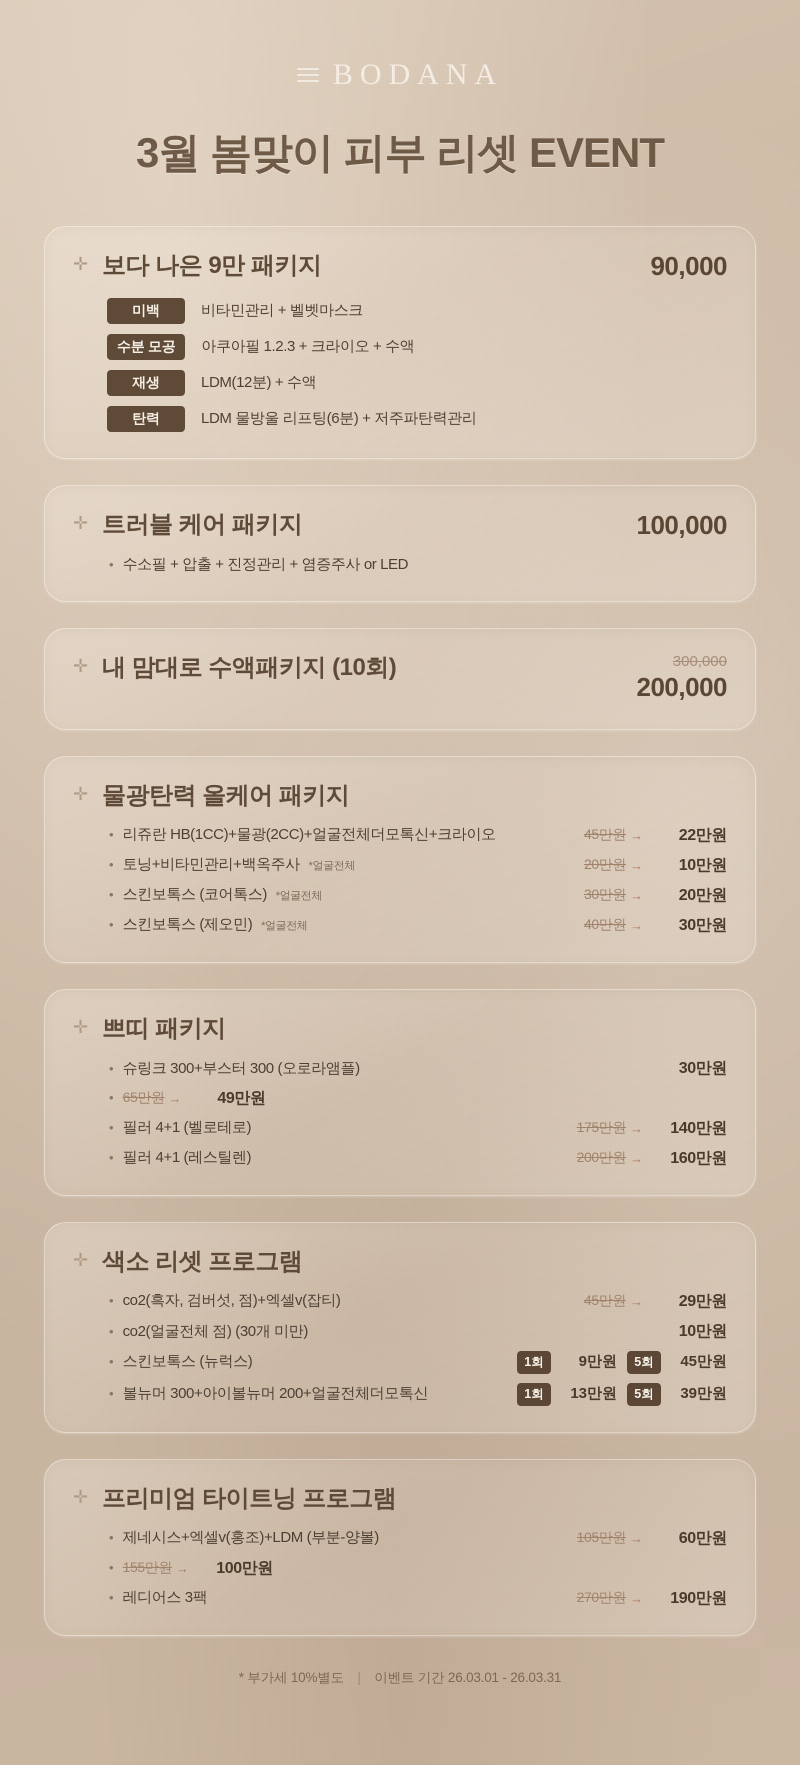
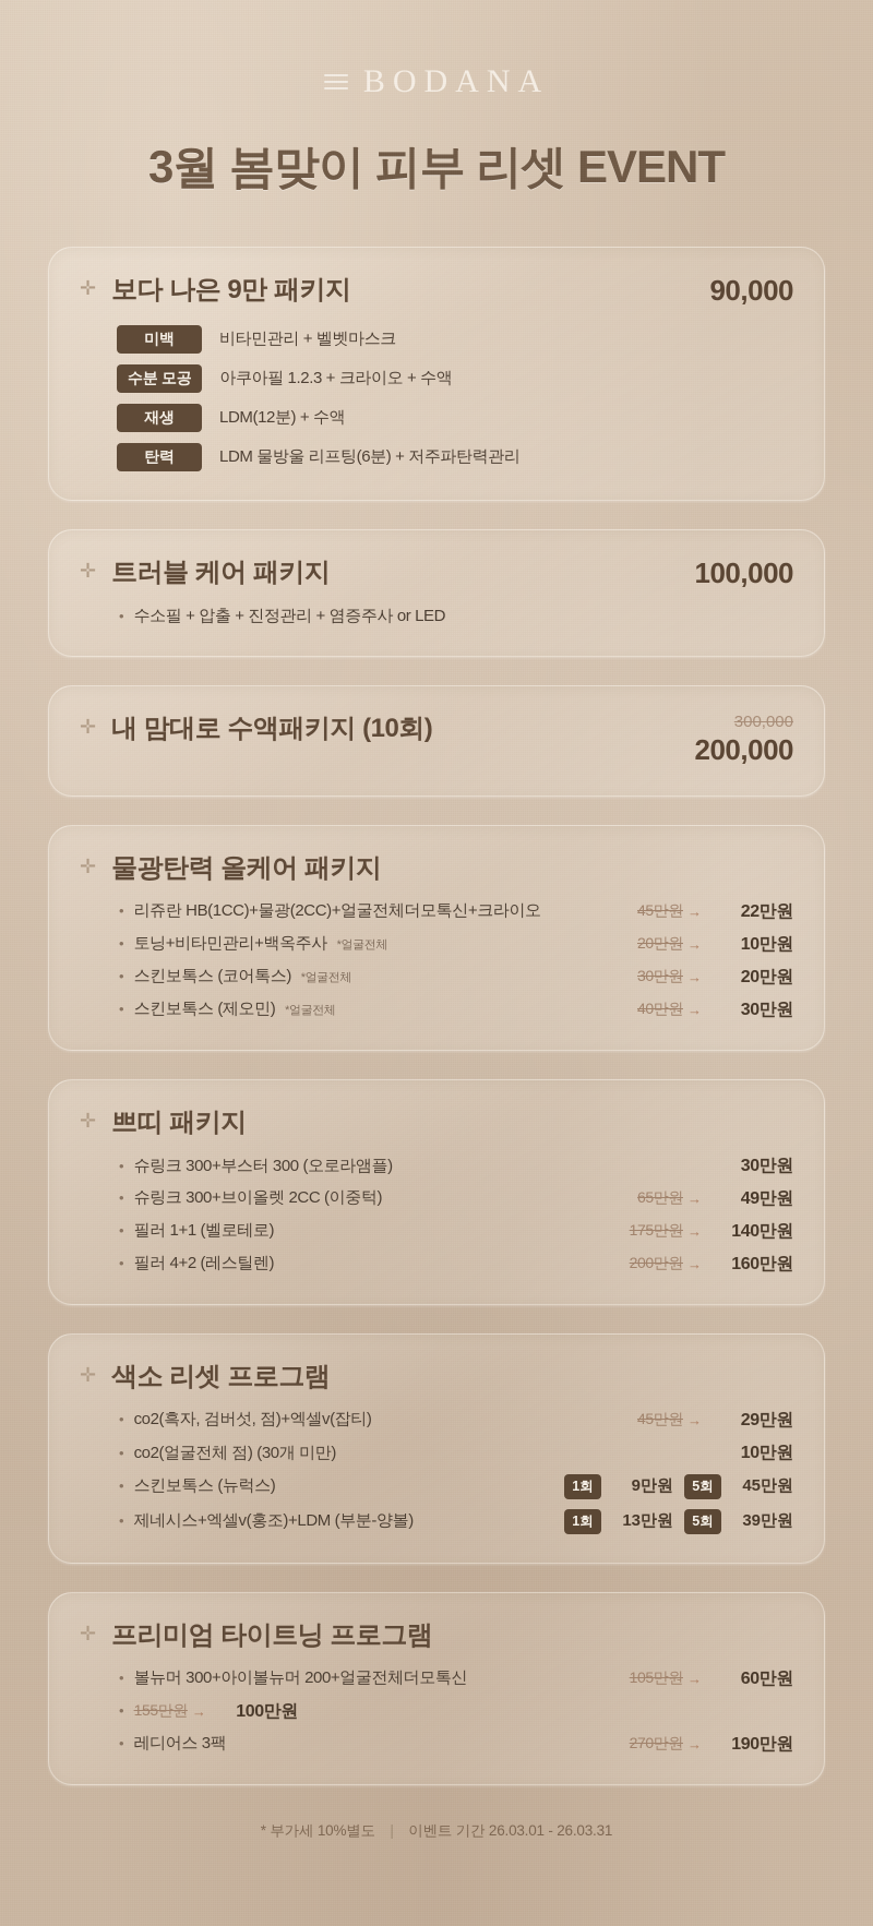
  BODANA
  3월 봄맞이 피부 리셋 EVENT
  ✛
  보다 나은 9만 패키지
  90,000
  미백
  비타민관리 + 벨벳마스크
  수분 모공
  아쿠아필 1.2.3 + 크라이오 + 수액
  재생
  LDM(12분) + 수액
  탄력
  LDM 물방울 리프팅(6분) + 저주파탄력관리
  ✛
  트러블 케어 패키지
  100,000
  •
  수소필 + 압출 + 진정관리 + 염증주사 or LED
  ✛
  내 맘대로 수액패키지 (10회)
  300,000
  200,000
  ✛
  물광탄력 올케어 패키지
  •
  리쥬란 HB(1CC)+물광(2CC)+얼굴전체더모톡신+크라이오
  45만원
  →
  22만원
  •
  토닝+비타민관리+백옥주사 *얼굴전체
  20만원
  →
  10만원
  •
  스킨보톡스 (코어톡스) *얼굴전체
  30만원
  →
  20만원
  •
  스킨보톡스 (제오민) *얼굴전체
  40만원
  →
  30만원
  ✛
  쁘띠 패키지
  •
  슈링크 300+부스터 300 (오로라앰플)
  30만원
  •
+ 슈링크 300+브이올렛 2CC (이중턱)
  65만원
  →
  49만원
  •
- 필러 4+1 (벨로테로)
+ 필러 1+1 (벨로테로)
  175만원
  →
  140만원
  •
- 필러 4+1 (레스틸렌)
+ 필러 4+2 (레스틸렌)
  200만원
  →
  160만원
  ✛
  색소 리셋 프로그램
  •
  co2(흑자, 검버섯, 점)+엑셀v(잡티)
  45만원
  →
  29만원
  •
  co2(얼굴전체 점) (30개 미만)
  10만원
  •
  스킨보톡스 (뉴럭스)
  1회
  9만원
  5회
  45만원
  •
- 볼뉴머 300+아이볼뉴머 200+얼굴전체더모톡신
+ 제네시스+엑셀v(홍조)+LDM (부분-양볼)
  1회
  13만원
  5회
  39만원
  ✛
  프리미엄 타이트닝 프로그램
  •
- 제네시스+엑셀v(홍조)+LDM (부분-양볼)
+ 볼뉴머 300+아이볼뉴머 200+얼굴전체더모톡신
  105만원
  →
  60만원
  •
  155만원
  →
  100만원
  •
  레디어스 3팩
  270만원
  →
  190만원
  * 부가세 10%별도 | 이벤트 기간 26.03.01 - 26.03.31
